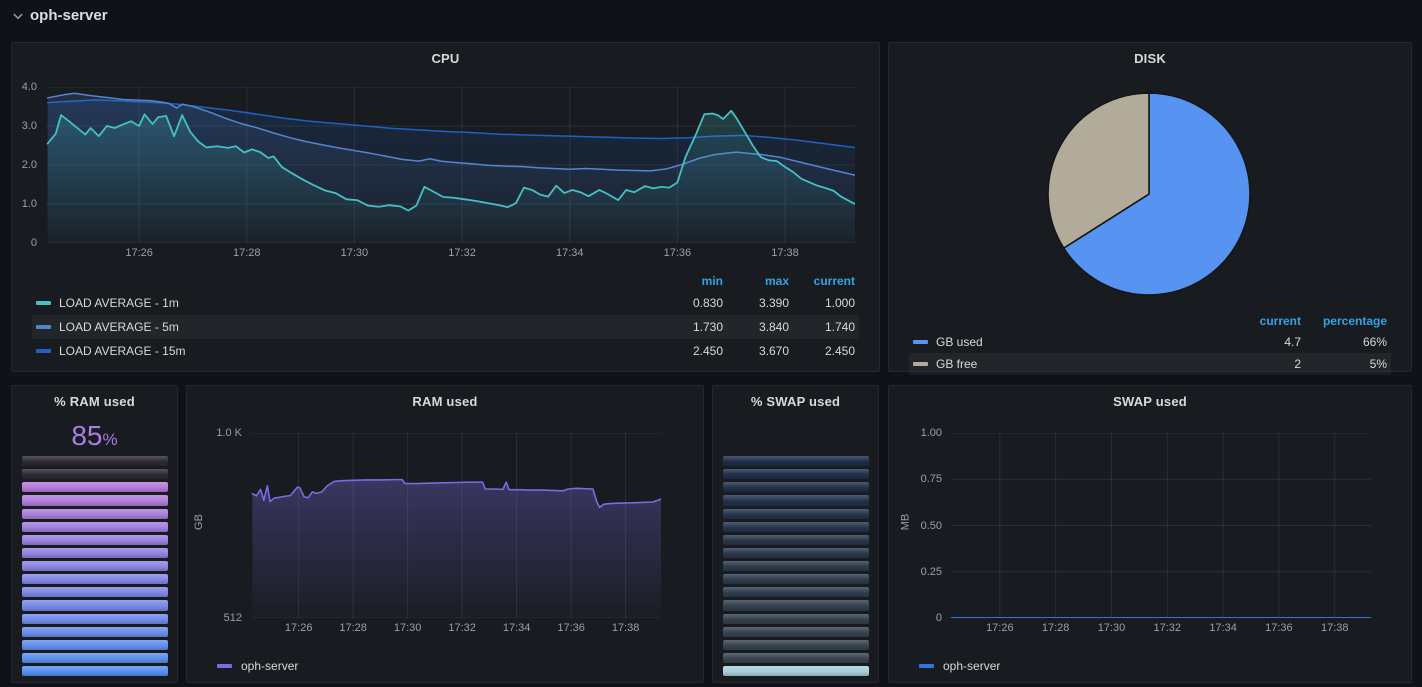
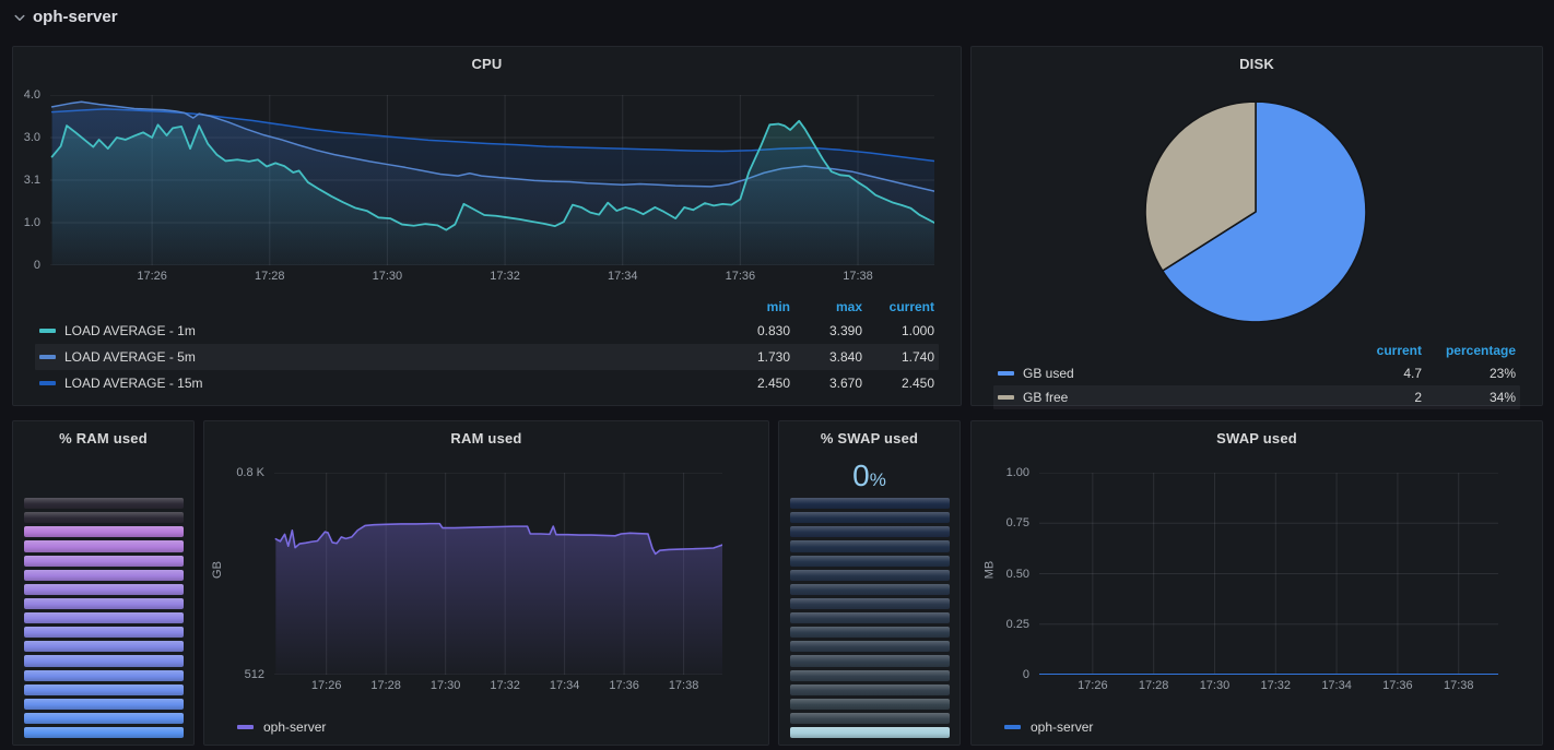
  oph-server
  CPU
  4.0
  3.0
- 2.0
+ 3.1
  1.0
  0
  17:26
  17:28
  17:30
  17:32
  17:34
  17:36
  17:38
  min
  max
  current
  LOAD AVERAGE - 1m
  0.830
  3.390
  1.000
  LOAD AVERAGE - 5m
  1.730
  3.840
  1.740
  LOAD AVERAGE - 15m
  2.450
  3.670
  2.450
  DISK
  current
  percentage
  GB used
  4.7
- 66%
+ 23%
  GB free
  2
- 5%
+ 34%
  % RAM used
- 85%
  RAM used
- 1.0 K
+ 0.8 K
  512
  17:26
  17:28
  17:30
  17:32
  17:34
  17:36
  17:38
  oph-server
  % SWAP used
+ 0%
  SWAP used
  1.00
  0.75
  0.50
  0.25
  0
  17:26
  17:28
  17:30
  17:32
  17:34
  17:36
  17:38
  oph-server
